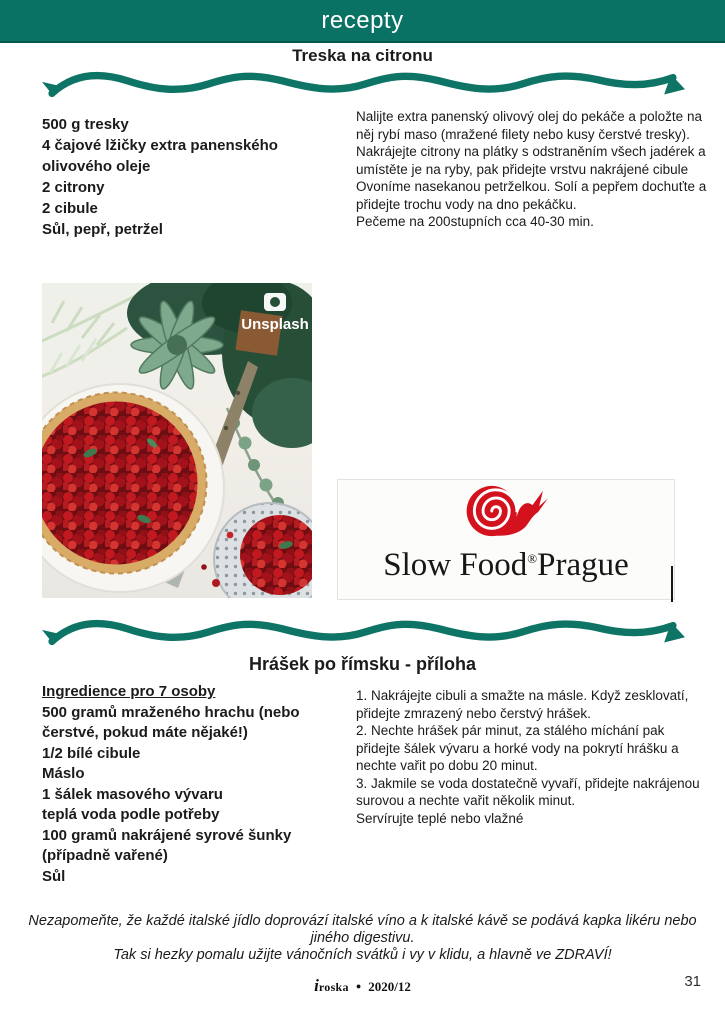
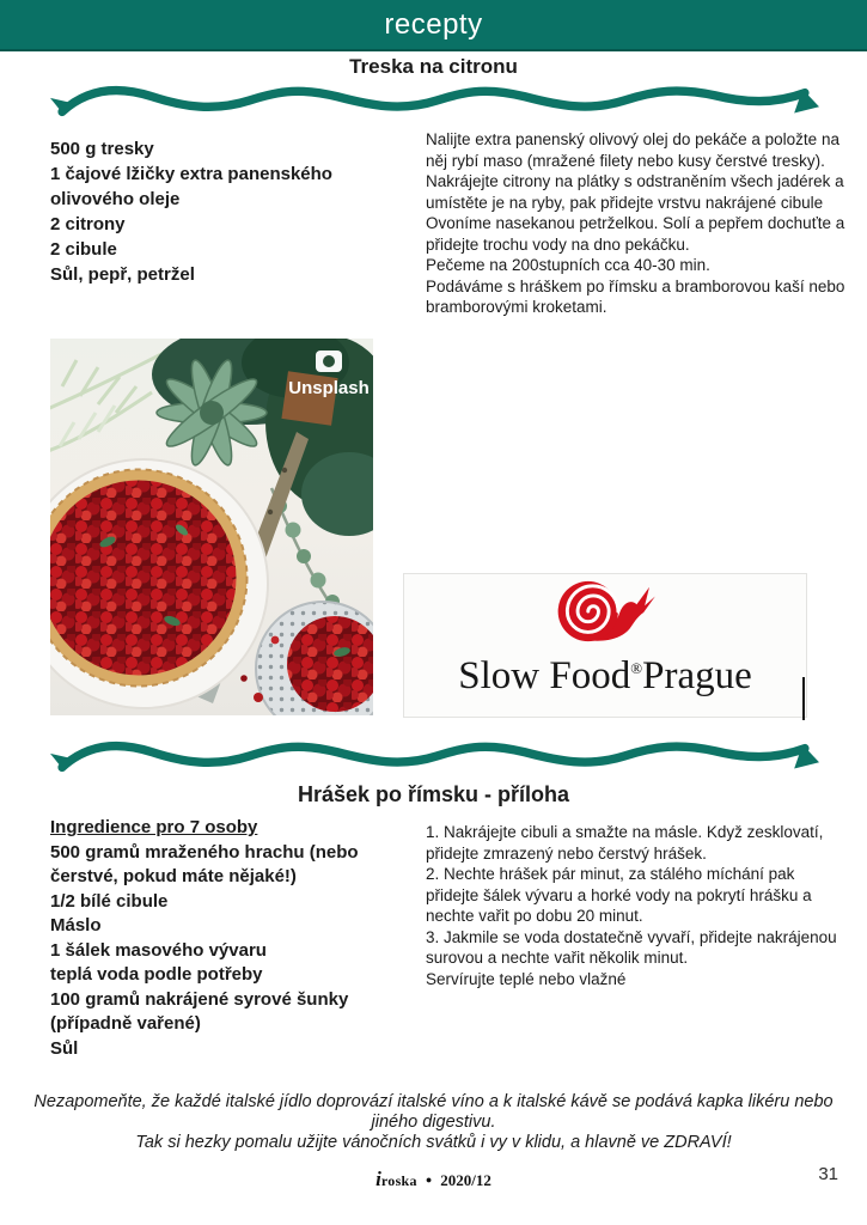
  recepty
  Treska na citronu
  500 g tresky
- 4 čajové lžičky extra panenského olivového oleje
+ 1 čajové lžičky extra panenského olivového oleje
  2 citrony
  2 cibule
  Sůl, pepř, petržel
  Nalijte extra panenský olivový olej do pekáče a položte na něj rybí maso (mražené filety nebo kusy čerstvé tresky).
  Nakrájejte citrony na plátky s odstraněním všech jadérek a umístěte je na ryby, pak přidejte vrstvu nakrájené cibule
  Ovoníme nasekanou petrželkou. Solí a pepřem dochuťte a přidejte trochu vody na dno pekáčku.
  Pečeme na 200stupních cca 40-30 min.
+ Podáváme s hráškem po římsku a bramborovou kaší nebo bramborovými kroketami.
  Unsplash
  Slow Food®Prague
  Hrášek po římsku - příloha
  Ingredience pro 7 osoby
  500 gramů mraženého hrachu (nebo čerstvé, pokud máte nějaké!)
  1/2 bílé cibule
  Máslo
  1 šálek masového vývaru
  teplá voda podle potřeby
  100 gramů nakrájené syrové šunky (případně vařené)
  Sůl
  1. Nakrájejte cibuli a smažte na másle. Když zesklovatí, přidejte zmrazený nebo čerstvý hrášek.
  2. Nechte hrášek pár minut, za stálého míchání pak přidejte šálek vývaru a horké vody na pokrytí hrášku a nechte vařit po dobu 20 minut.
  3. Jakmile se voda dostatečně vyvaří, přidejte nakrájenou surovou a nechte vařit několik minut.
  Servírujte teplé nebo vlažné
  Nezapomeňte, že každé italské jídlo doprovází italské víno a k italské kávě se podává kapka likéru nebo jiného digestivu.
  Tak si hezky pomalu užijte vánočních svátků i vy v klidu, a hlavně ve ZDRAVÍ!
  iroska ● 2020/12
  31
